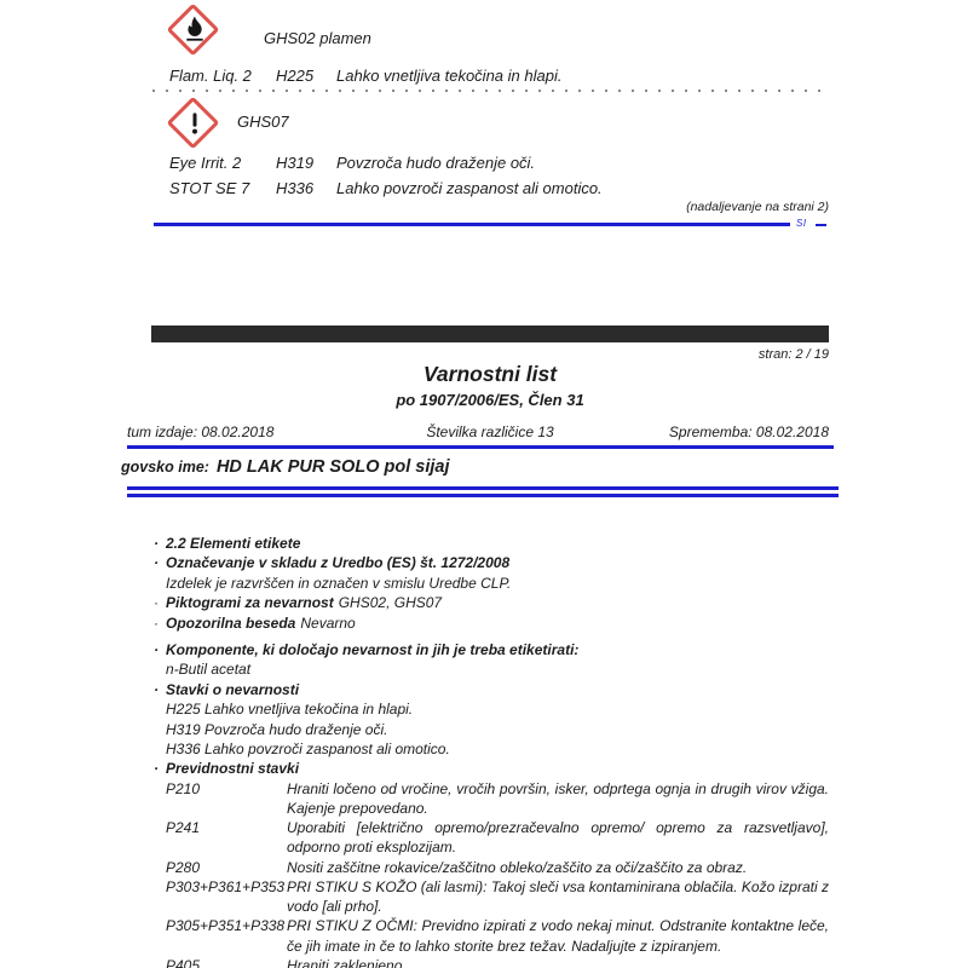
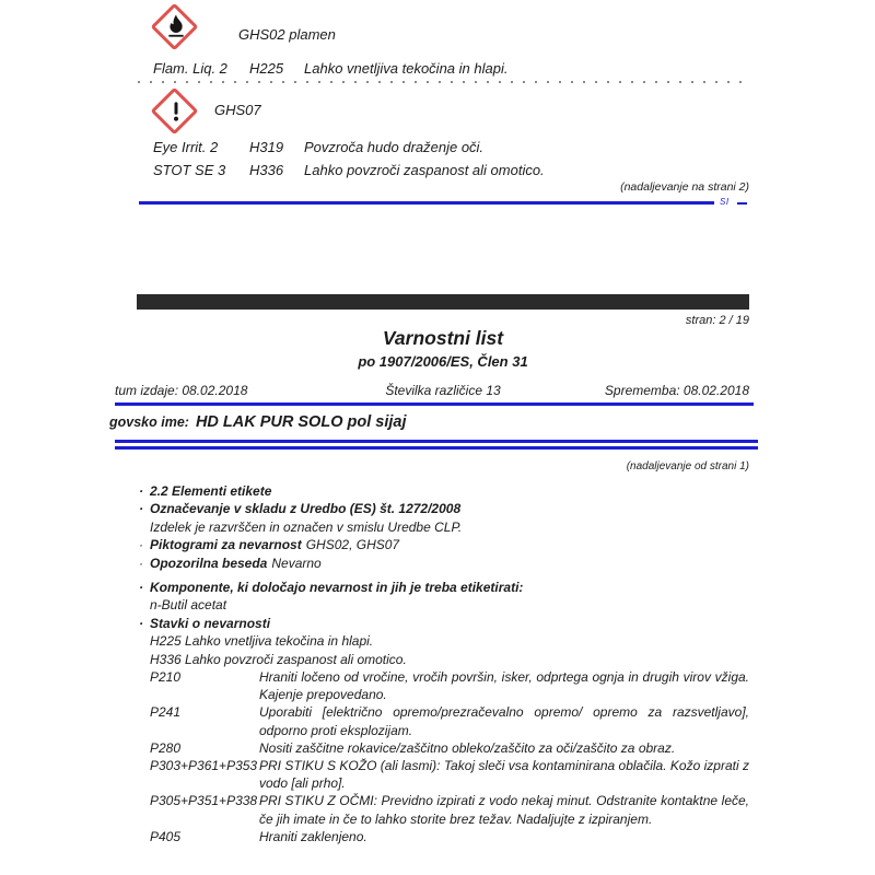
  GHS02 plamen
  Flam. Liq. 2
  H225
  Lahko vnetljiva tekočina in hlapi.
  GHS07
  Eye Irrit. 2
  H319
  Povzroča hudo draženje oči.
- STOT SE 7
+ STOT SE 3
  H336
  Lahko povzroči zaspanost ali omotico.
  (nadaljevanje na strani 2)
  SI
  stran: 2 / 19
  Varnostni list
  po 1907/2006/ES, Člen 31
  tum izdaje: 08.02.2018
  Številka različice 13
  Sprememba: 08.02.2018
  govsko ime:
  HD LAK PUR SOLO pol sijaj
+ (nadaljevanje od strani 1)
  2.2 Elementi etikete
  Označevanje v skladu z Uredbo (ES) št. 1272/2008
  Izdelek je razvrščen in označen v smislu Uredbe CLP.
  Piktogrami za nevarnost GHS02, GHS07
  Opozorilna beseda Nevarno
  Komponente, ki določajo nevarnost in jih je treba etiketirati:
  n-Butil acetat
  Stavki o nevarnosti
  H225 Lahko vnetljiva tekočina in hlapi.
- H319 Povzroča hudo draženje oči.
  H336 Lahko povzroči zaspanost ali omotico.
- Previdnostni stavki
  P210
  Hraniti ločeno od vročine, vročih površin, isker, odprtega ognja in drugih virov vžiga. Kajenje prepovedano.
  P241
  Uporabiti [električno opremo/prezračevalno opremo/ opremo za razsvetljavo], odporno proti eksplozijam.
  P280
  Nositi zaščitne rokavice/zaščitno obleko/zaščito za oči/zaščito za obraz.
  P303+P361+P353
  PRI STIKU S KOŽO (ali lasmi): Takoj sleči vsa kontaminirana oblačila. Kožo izprati z vodo [ali prho].
  P305+P351+P338
  PRI STIKU Z OČMI: Previdno izpirati z vodo nekaj minut. Odstranite kontaktne leče, če jih imate in če to lahko storite brez težav. Nadaljujte z izpiranjem.
  P405
  Hraniti zaklenjeno.
